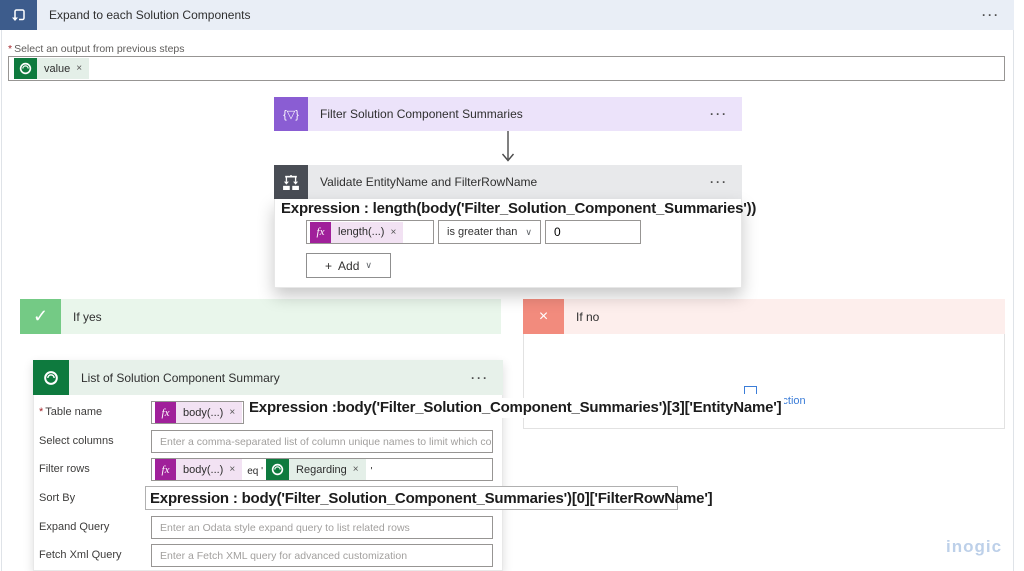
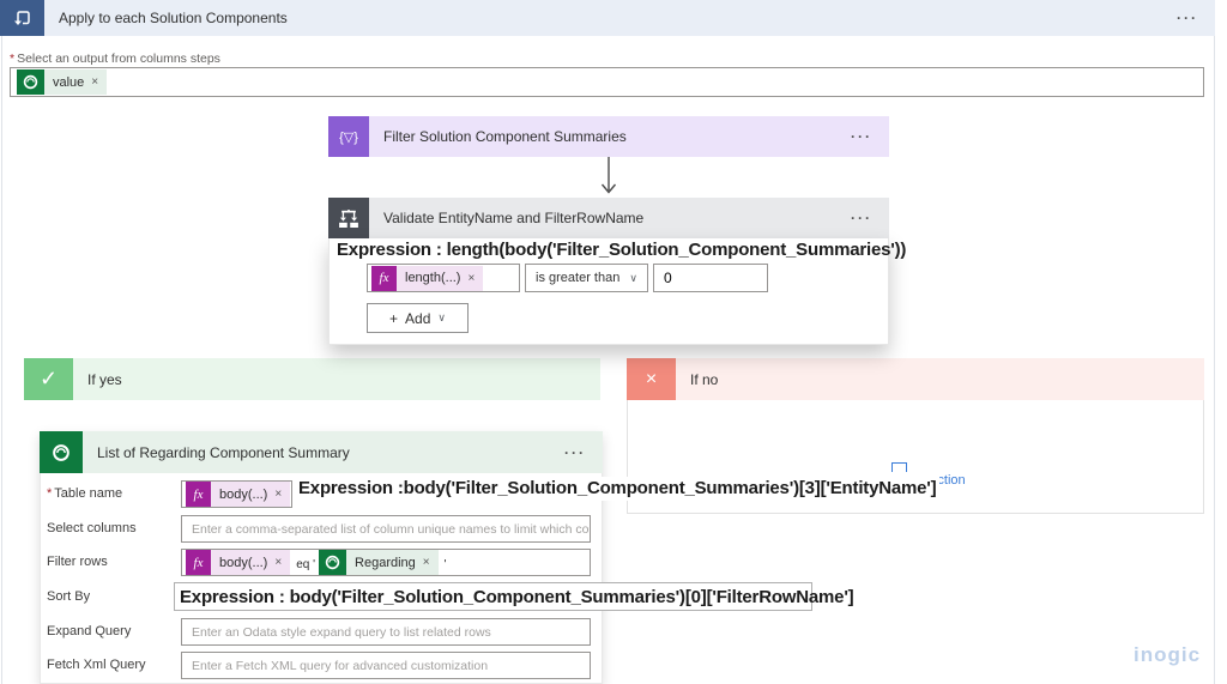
- Expand to each Solution Components
+ Apply to each Solution Components
  ···
- * Select an output from previous steps
+ * Select an output from columns steps
  value
  ×
  {▽}
  Filter Solution Component Summaries
  ···
  Validate EntityName and FilterRowName
  ···
  Expression : length(body('Filter_Solution_Component_Summaries'))
  fx
  length(...)
  ×
  is greater than
  ∨
  0
  +
  Add
  ∨
  ×
  If no
  ✓
  If yes
- List of Solution Component Summary
+ List of Regarding Component Summary
  ···
  * Table name
  fx
  body(...)
  ×
  Select columns
  Enter a comma-separated list of column unique names to limit which co
  Filter rows
  fx
  body(...)
  ×
  eq '
  Regarding
  ×
  '
  Sort By
  Expand Query
  Enter an Odata style expand query to list related rows
  Fetch Xml Query
  Enter a Fetch XML query for advanced customization
  Expression :body('Filter_Solution_Component_Summaries')[3]['EntityName']
  Expression : body('Filter_Solution_Component_Summaries')[0]['FilterRowName']
  inogic
